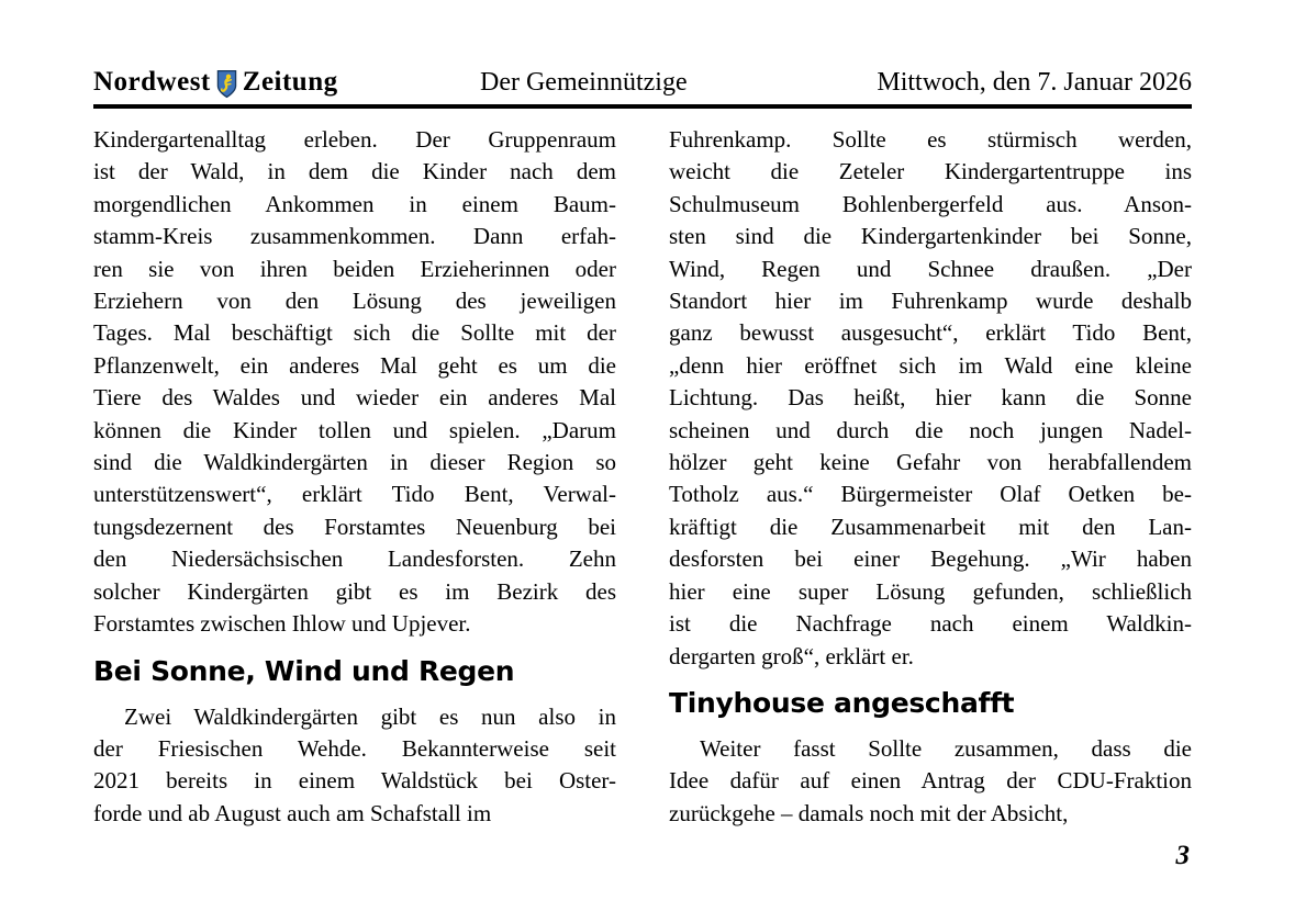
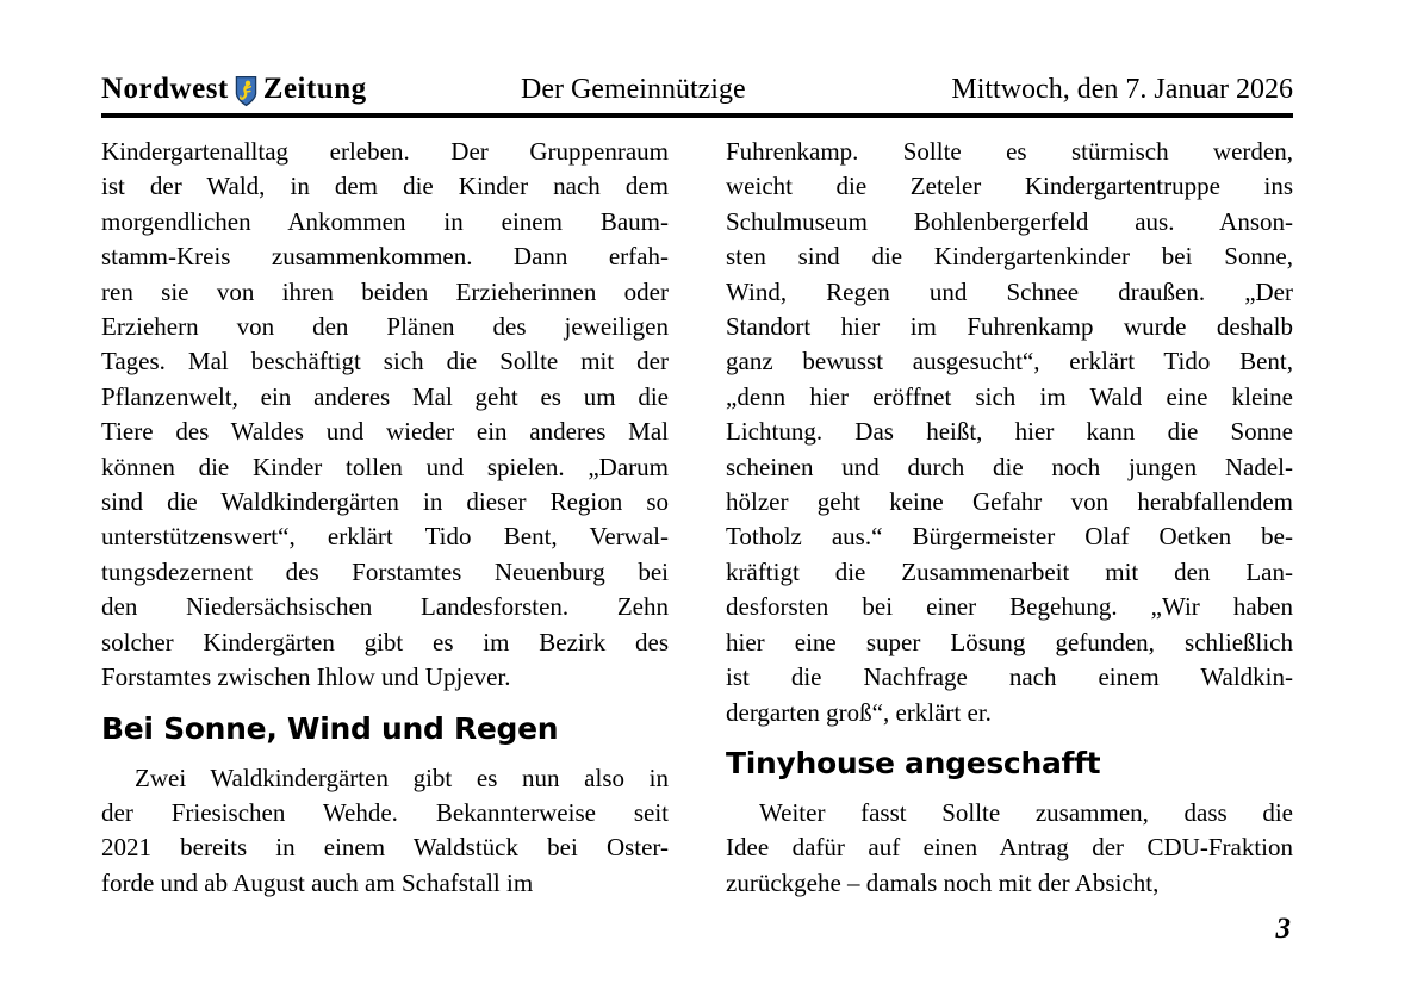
  Nordwest
  Zeitung
  Der Gemeinnützige
  Mittwoch, den 7. Januar 2026
  Kindergartenalltag erleben. Der Gruppenraum
  ist der Wald, in dem die Kinder nach dem
  morgendlichen Ankommen in einem Baum-
  stamm-Kreis zusammenkommen. Dann erfah-
  ren sie von ihren beiden Erzieherinnen oder
- Erziehern von den Lösung des jeweiligen
+ Erziehern von den Plänen des jeweiligen
  Tages. Mal beschäftigt sich die Sollte mit der
  Pflanzenwelt, ein anderes Mal geht es um die
  Tiere des Waldes und wieder ein anderes Mal
  können die Kinder tollen und spielen. „Darum
  sind die Waldkindergärten in dieser Region so
  unterstützenswert“, erklärt Tido Bent, Verwal-
  tungsdezernent des Forstamtes Neuenburg bei
  den Niedersächsischen Landesforsten. Zehn
  solcher Kindergärten gibt es im Bezirk des
  Forstamtes zwischen Ihlow und Upjever.
  Bei Sonne, Wind und Regen
  Zwei Waldkindergärten gibt es nun also in
  der Friesischen Wehde. Bekannterweise seit
  2021 bereits in einem Waldstück bei Oster-
  forde und ab August auch am Schafstall im
  Fuhrenkamp. Sollte es stürmisch werden,
  weicht die Zeteler Kindergartentruppe ins
  Schulmuseum Bohlenbergerfeld aus. Anson-
  sten sind die Kindergartenkinder bei Sonne,
  Wind, Regen und Schnee draußen. „Der
  Standort hier im Fuhrenkamp wurde deshalb
  ganz bewusst ausgesucht“, erklärt Tido Bent,
  „denn hier eröffnet sich im Wald eine kleine
  Lichtung. Das heißt, hier kann die Sonne
  scheinen und durch die noch jungen Nadel-
  hölzer geht keine Gefahr von herabfallendem
  Totholz aus.“ Bürgermeister Olaf Oetken be-
  kräftigt die Zusammenarbeit mit den Lan-
  desforsten bei einer Begehung. „Wir haben
  hier eine super Lösung gefunden, schließlich
  ist die Nachfrage nach einem Waldkin-
  dergarten groß“, erklärt er.
  Tinyhouse angeschafft
  Weiter fasst Sollte zusammen, dass die
  Idee dafür auf einen Antrag der CDU-Fraktion
  zurückgehe – damals noch mit der Absicht,
  3
